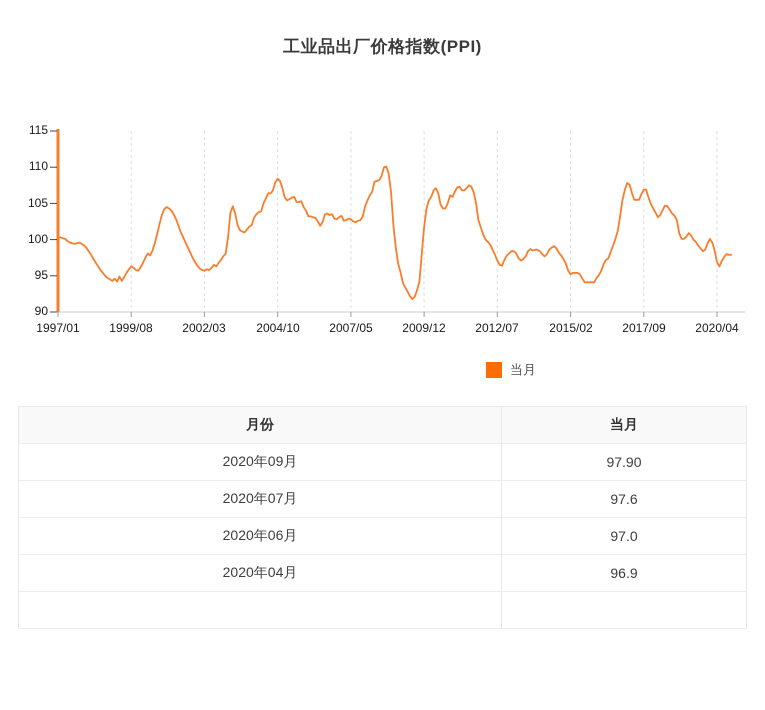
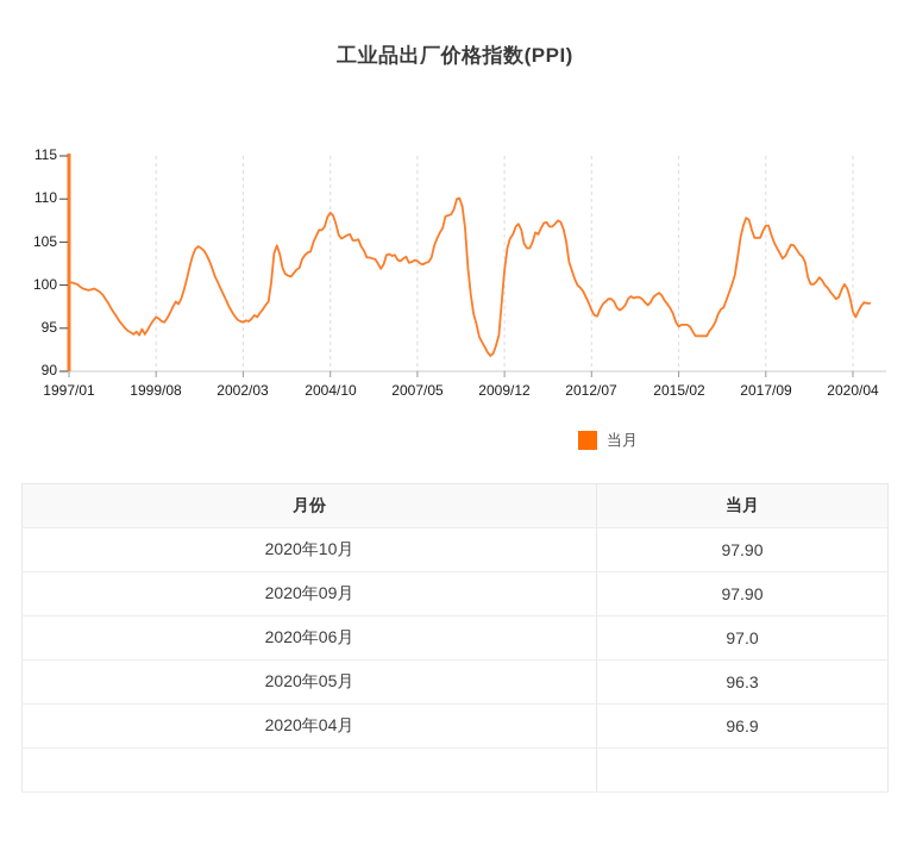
  工业品出厂价格指数(PPI)
  115
  110
  105
  100
  95
  90
  1997/01
  1999/08
  2002/03
  2004/10
  2007/05
  2009/12
  2012/07
  2015/02
  2017/09
  2020/04
  当月
  月份	当月
+ 2020年10月	97.90
  2020年09月	97.90
- 2020年07月	97.6
  2020年06月	97.0
+ 2020年05月	96.3
  2020年04月	96.9
